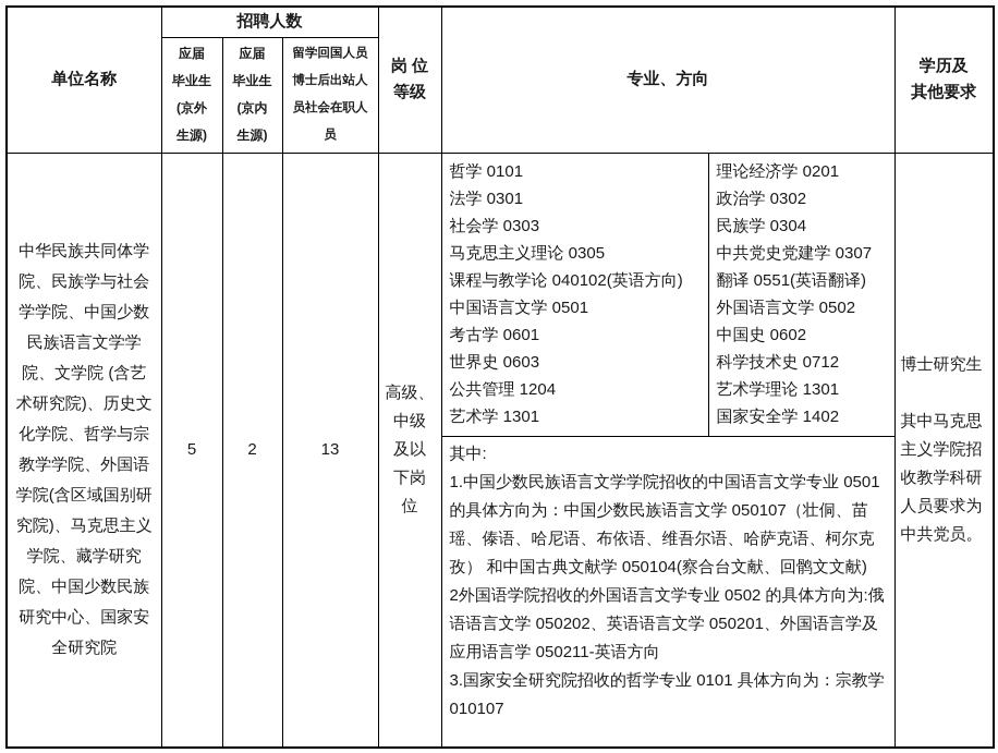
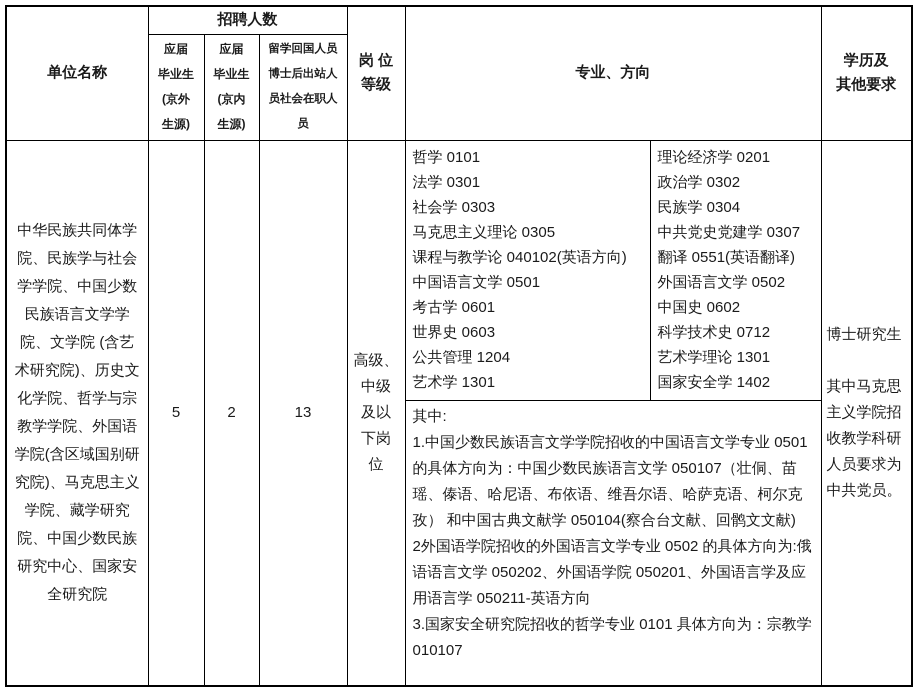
  单位名称	招聘人数	岗 位 等级	专业、方向	学历及 其他要求
  应届 毕业生 (京外 生源)	应届 毕业生 (京内 生源)	留学回国人员 博士后出站人 员社会在职人 员
- 中华民族共同体学院、民族学与社会学学院、中国少数民族语言文学学院、文学院 (含艺术研究院)、历史文化学院、哲学与宗教学学院、外国语学院(含区域国别研究院)、马克思主义学院、藏学研究院、中国少数民族研究中心、国家安全研究院	5	2	13	高级、 中级 及以 下岗 位	哲学 0101法学 0301社会学 0303马克思主义理论 0305课程与教学论 040102(英语方向)中国语言文学 0501考古学 0601世界史 0603公共管理 1204艺术学 1301 理论经济学 0201政治学 0302民族学 0304中共党史党建学 0307翻译 0551(英语翻译)外国语言文学 0502中国史 0602科学技术史 0712艺术学理论 1301国家安全学 1402 其中:1.中国少数民族语言文学学院招收的中国语言文学专业 0501 的具体方向为：中国少数民族语言文学 050107（壮侗、苗瑶、傣语、哈尼语、布依语、维吾尔语、哈萨克语、柯尔克孜） 和中国古典文献学 050104(察合台文献、回鹘文文献)2外国语学院招收的外国语言文学专业 0502 的具体方向为:俄语语言文学 050202、英语语言文学 050201、外国语言学及应用语言学 050211-英语方向3.国家安全研究院招收的哲学专业 0101 具体方向为：宗教学 010107	博士研究生其中马克思主义学院招收教学科研人员要求为中共党员。
+ 中华民族共同体学院、民族学与社会学学院、中国少数民族语言文学学院、文学院 (含艺术研究院)、历史文化学院、哲学与宗教学学院、外国语学院(含区域国别研究院)、马克思主义学院、藏学研究院、中国少数民族研究中心、国家安全研究院	5	2	13	高级、 中级 及以 下岗 位	哲学 0101法学 0301社会学 0303马克思主义理论 0305课程与教学论 040102(英语方向)中国语言文学 0501考古学 0601世界史 0603公共管理 1204艺术学 1301 理论经济学 0201政治学 0302民族学 0304中共党史党建学 0307翻译 0551(英语翻译)外国语言文学 0502中国史 0602科学技术史 0712艺术学理论 1301国家安全学 1402 其中:1.中国少数民族语言文学学院招收的中国语言文学专业 0501 的具体方向为：中国少数民族语言文学 050107（壮侗、苗瑶、傣语、哈尼语、布依语、维吾尔语、哈萨克语、柯尔克孜） 和中国古典文献学 050104(察合台文献、回鹘文文献)2外国语学院招收的外国语言文学专业 0502 的具体方向为:俄语语言文学 050202、外国语学院 050201、外国语言学及应用语言学 050211-英语方向3.国家安全研究院招收的哲学专业 0101 具体方向为：宗教学 010107	博士研究生其中马克思主义学院招收教学科研人员要求为中共党员。
